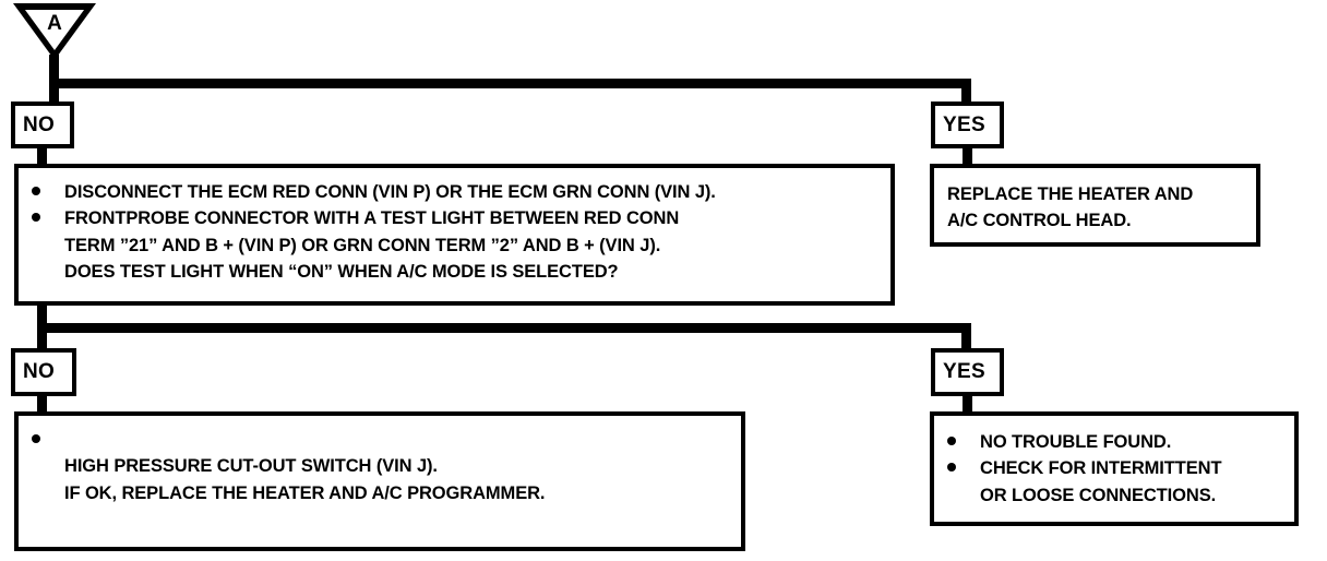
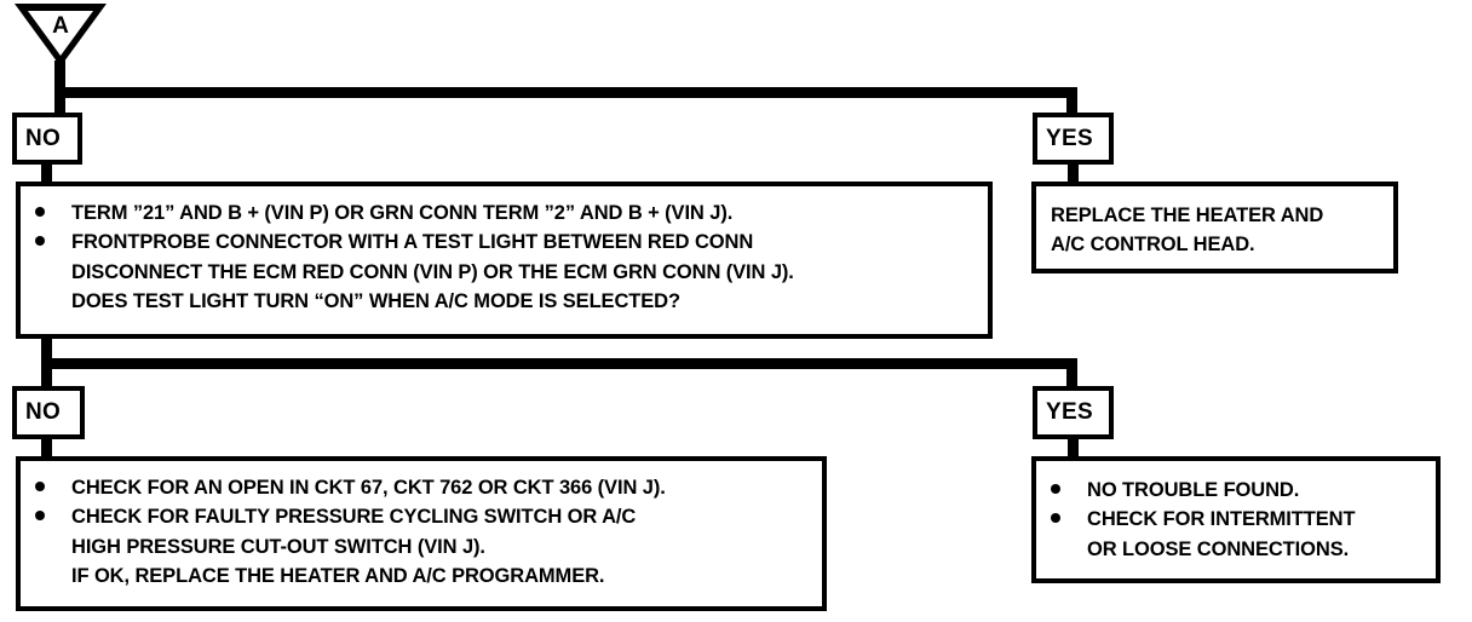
  A
  NO
  YES
- DISCONNECT THE ECM RED CONN (VIN P) OR THE ECM GRN CONN (VIN J).
+ TERM ”21” AND B + (VIN P) OR GRN CONN TERM ”2” AND B + (VIN J).
  FRONTPROBE CONNECTOR WITH A TEST LIGHT BETWEEN RED CONN
- TERM ”21” AND B + (VIN P) OR GRN CONN TERM ”2” AND B + (VIN J).
+ DISCONNECT THE ECM RED CONN (VIN P) OR THE ECM GRN CONN (VIN J).
- DOES TEST LIGHT WHEN “ON” WHEN A/C MODE IS SELECTED?
+ DOES TEST LIGHT TURN “ON” WHEN A/C MODE IS SELECTED?
  REPLACE THE HEATER AND
  A/C CONTROL HEAD.
  NO
  YES
+ CHECK FOR AN OPEN IN CKT 67, CKT 762 OR CKT 366 (VIN J).
+ CHECK FOR FAULTY PRESSURE CYCLING SWITCH OR A/C
  HIGH PRESSURE CUT-OUT SWITCH (VIN J).
  IF OK, REPLACE THE HEATER AND A/C PROGRAMMER.
  NO TROUBLE FOUND.
  CHECK FOR INTERMITTENT
  OR LOOSE CONNECTIONS.
